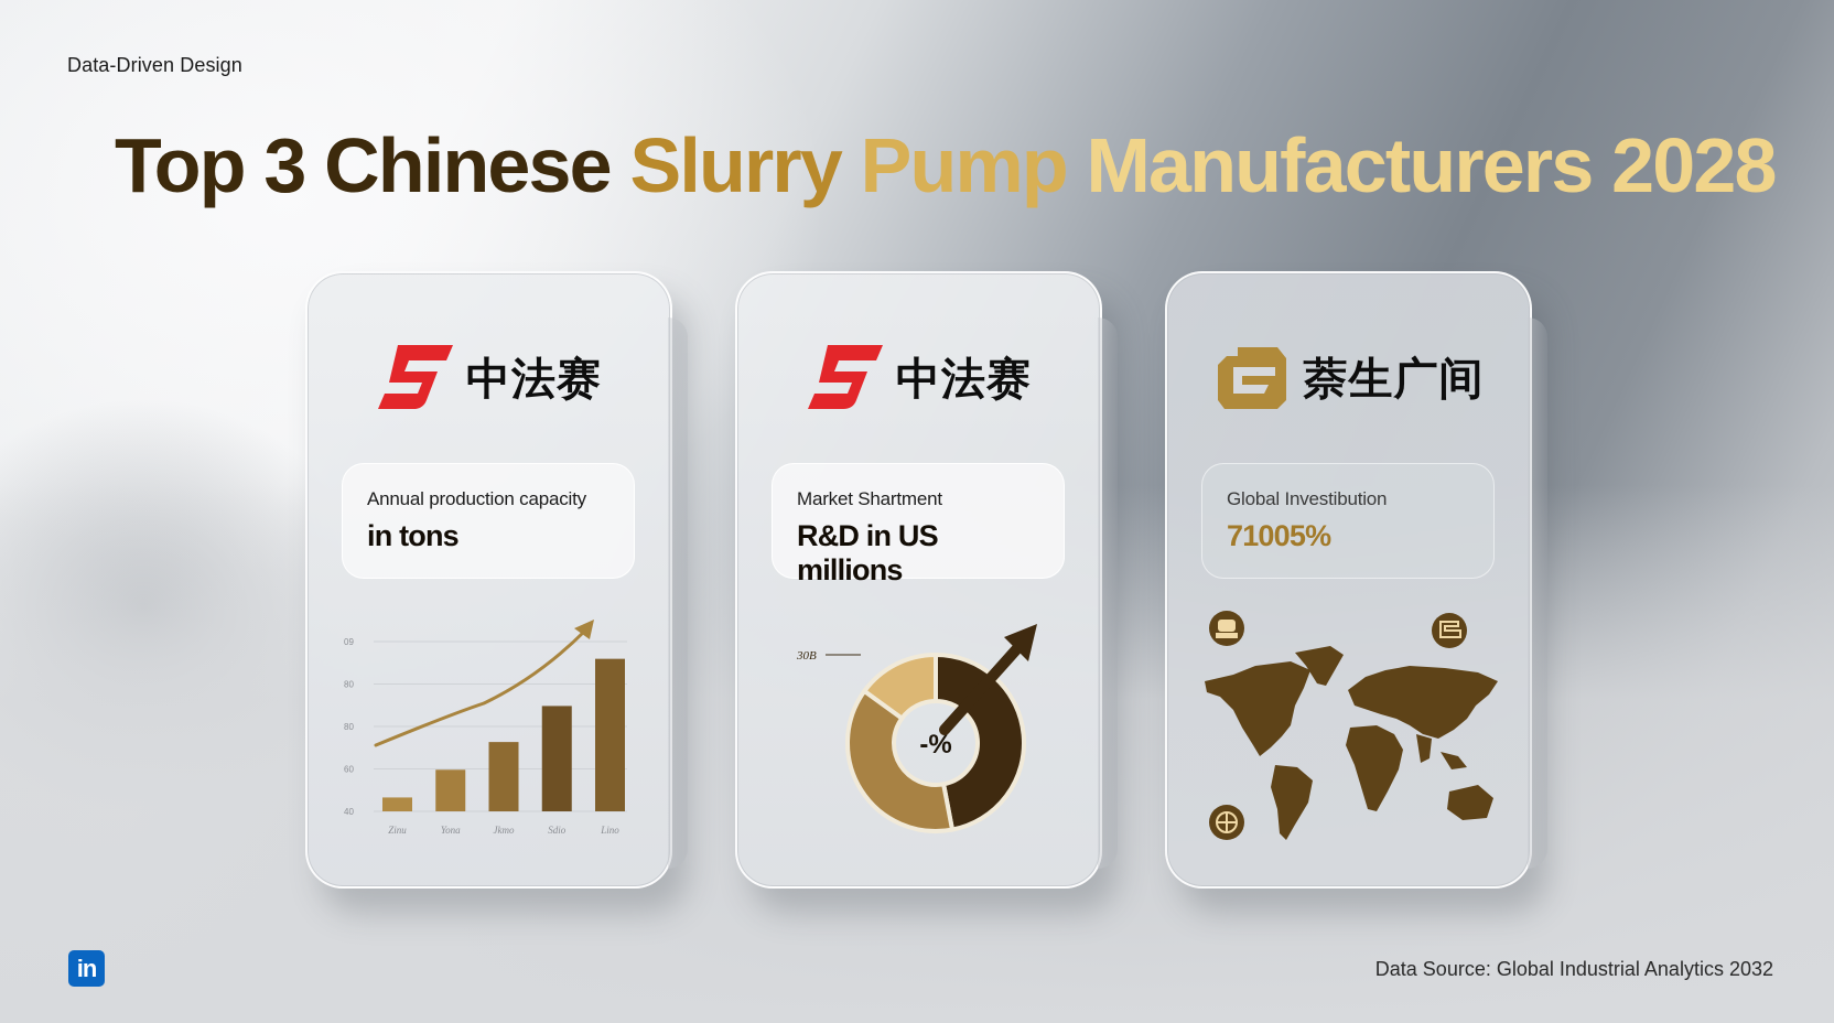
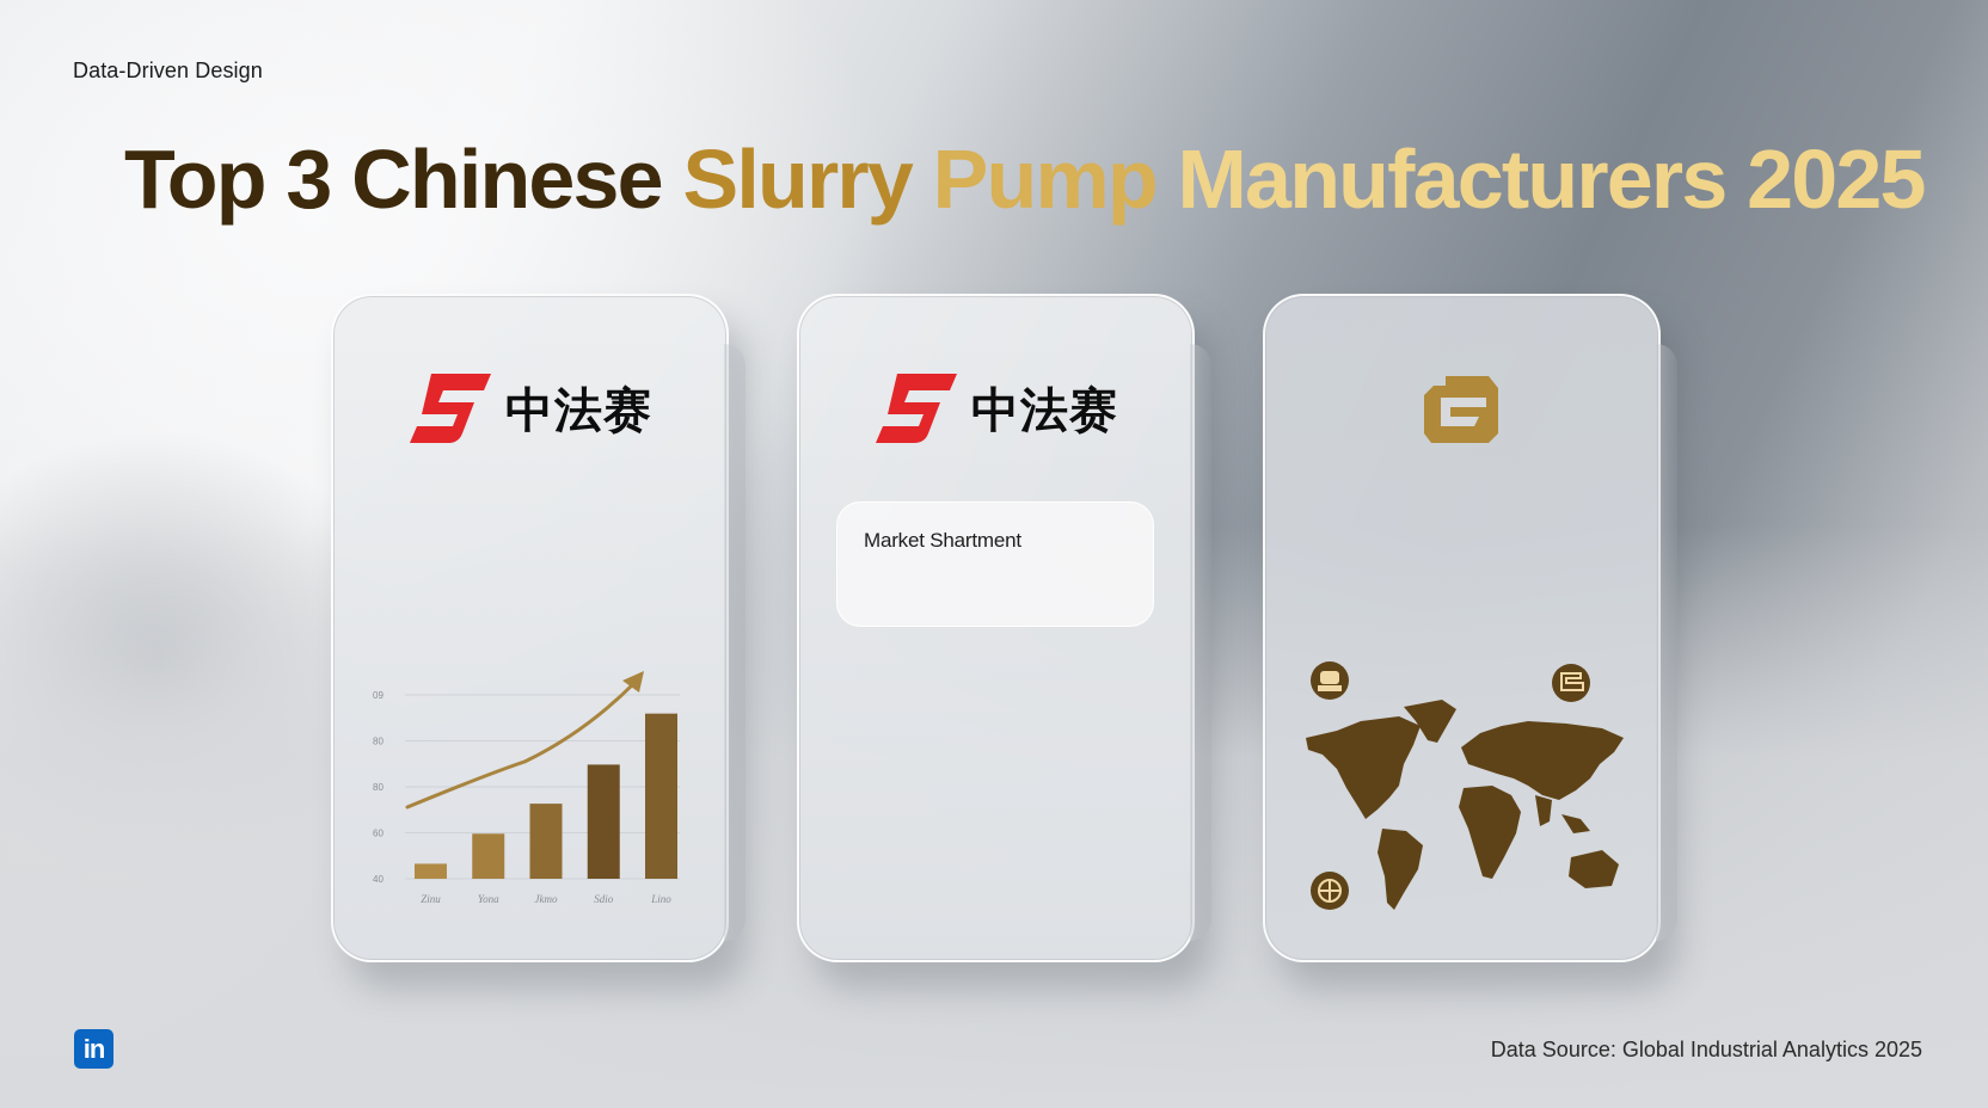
  Data-Driven Design
- Top 3 Chinese Slurry Pump Manufacturers 2028
+ Top 3 Chinese Slurry Pump Manufacturers 2025
  中法赛
- Annual production capacity
- in tons
  40
  60
  80
  80
  09
  Zinu
  Yona
  Jkmo
  Sdio
  Lino
  中法赛
  Market Shartment
- R&D in US millions
- -%
- 30B
- 萘生广间
- Global Investibution
- 71005%
  in
- Data Source: Global Industrial Analytics 2032
+ Data Source: Global Industrial Analytics 2025
